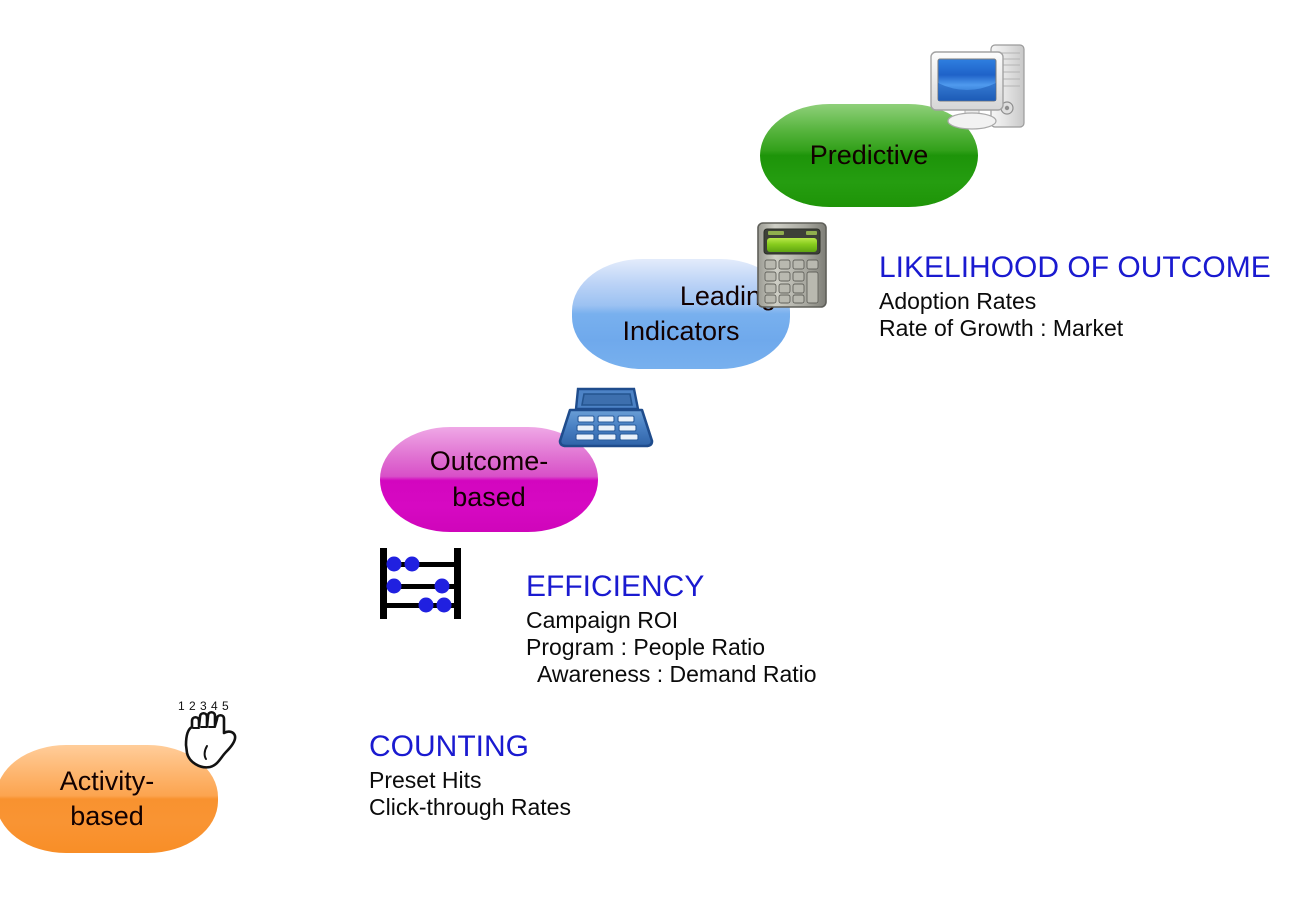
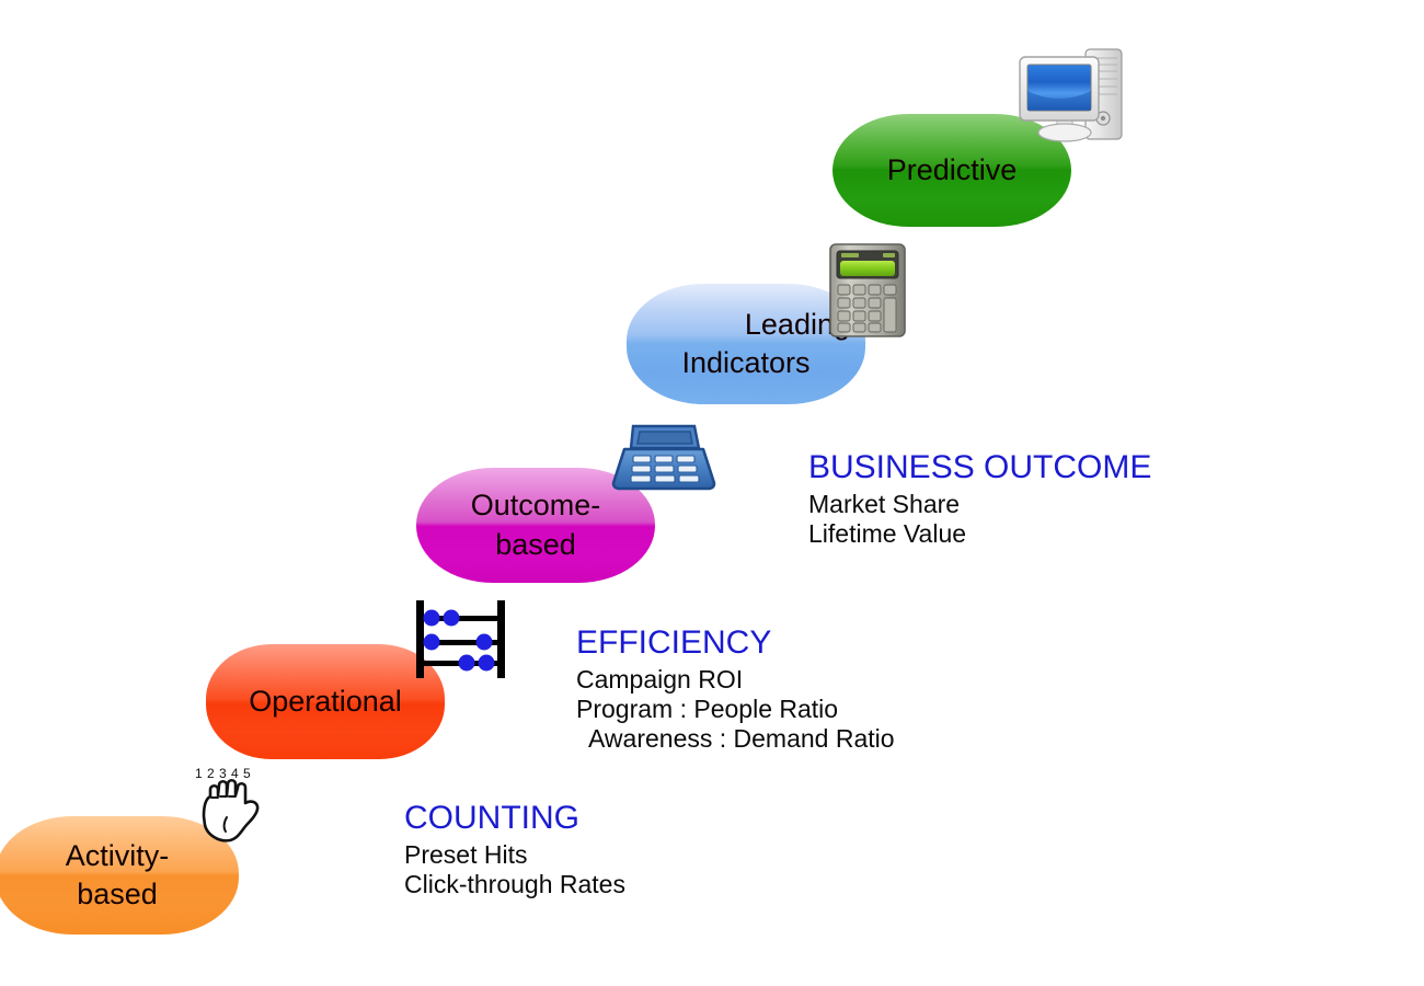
  Predictive
  Leadin
  Indicators
- LIKELIHOOD OF OUTCOME
- Adoption Rates
- Rate of Growth : Market
  Outcome-
  based
+ BUSINESS OUTCOME
+ Market Share
+ Lifetime Value
+ Operational
  EFFICIENCY
  Campaign ROI
  Program : People Ratio
  Awareness : Demand Ratio
  Activity-
  based
  1
  2
  3
  4
  5
  COUNTING
  Preset Hits
  Click-through Rates
